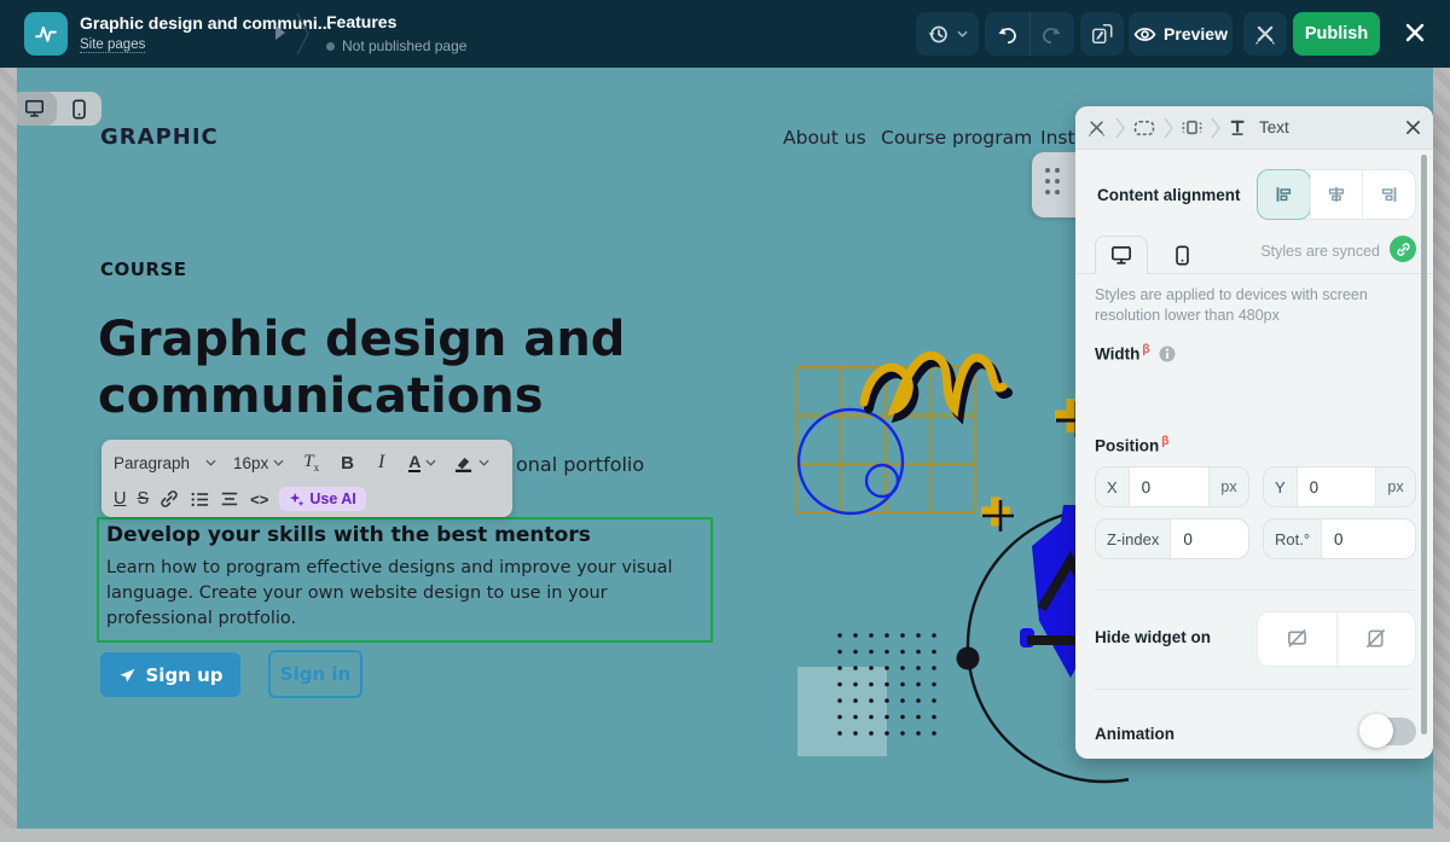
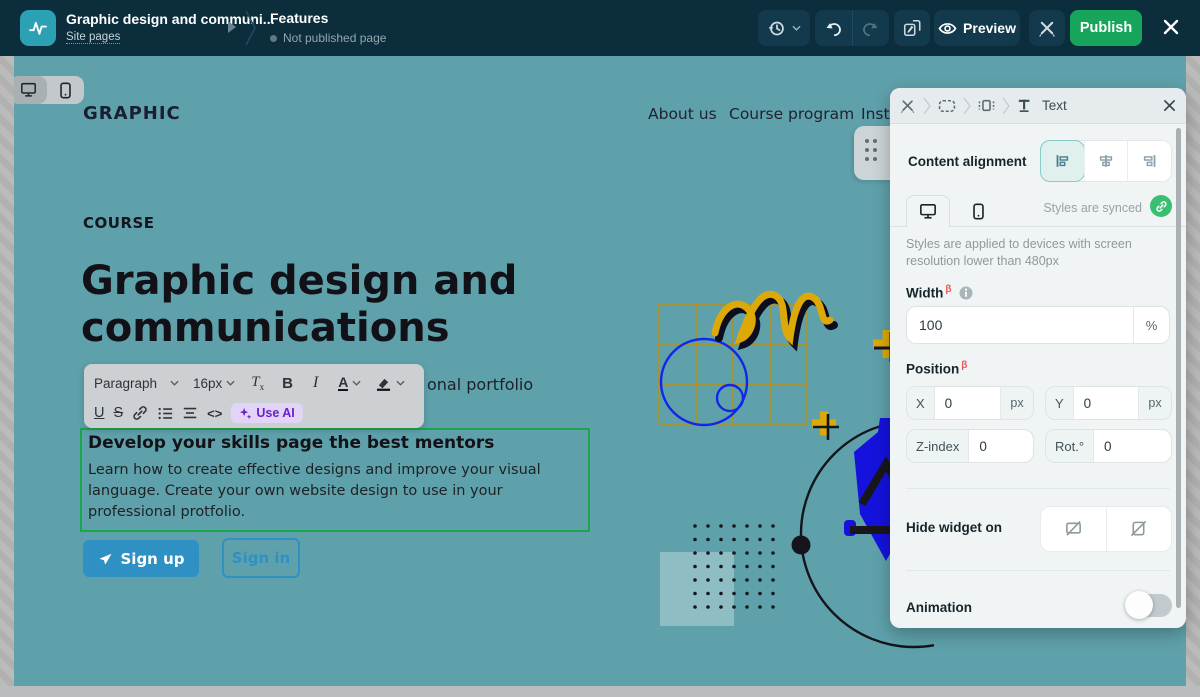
  Graphic design and communi...
  Site pages
  Features
  Not published page
  Preview
  Publish
  GRAPHIC
  About us
  Course program
  Inst
  COURSE
  Graphic design and
  communications
  onal portfolio
- Develop your skills with the best mentors
+ Develop your skills page the best mentors
- Learn how to program effective designs and improve your visual language. Create your own website design to use in your professional protfolio.
+ Learn how to create effective designs and improve your visual language. Create your own website design to use in your professional protfolio.
  Sign up
  Sign in
  Paragraph
  16px
  Tx
  B
  I
  A
  U
  S
  <>
  Use AI
  Text
  Content alignment
  Styles are synced
  Styles are applied to devices with screen resolution lower than 480px
  Width β
+ 100
+ %
  Position β
  X
  0
  px
  Y
  0
  px
  Z-index
  0
  Rot.°
  0
  Hide widget on
  Animation
